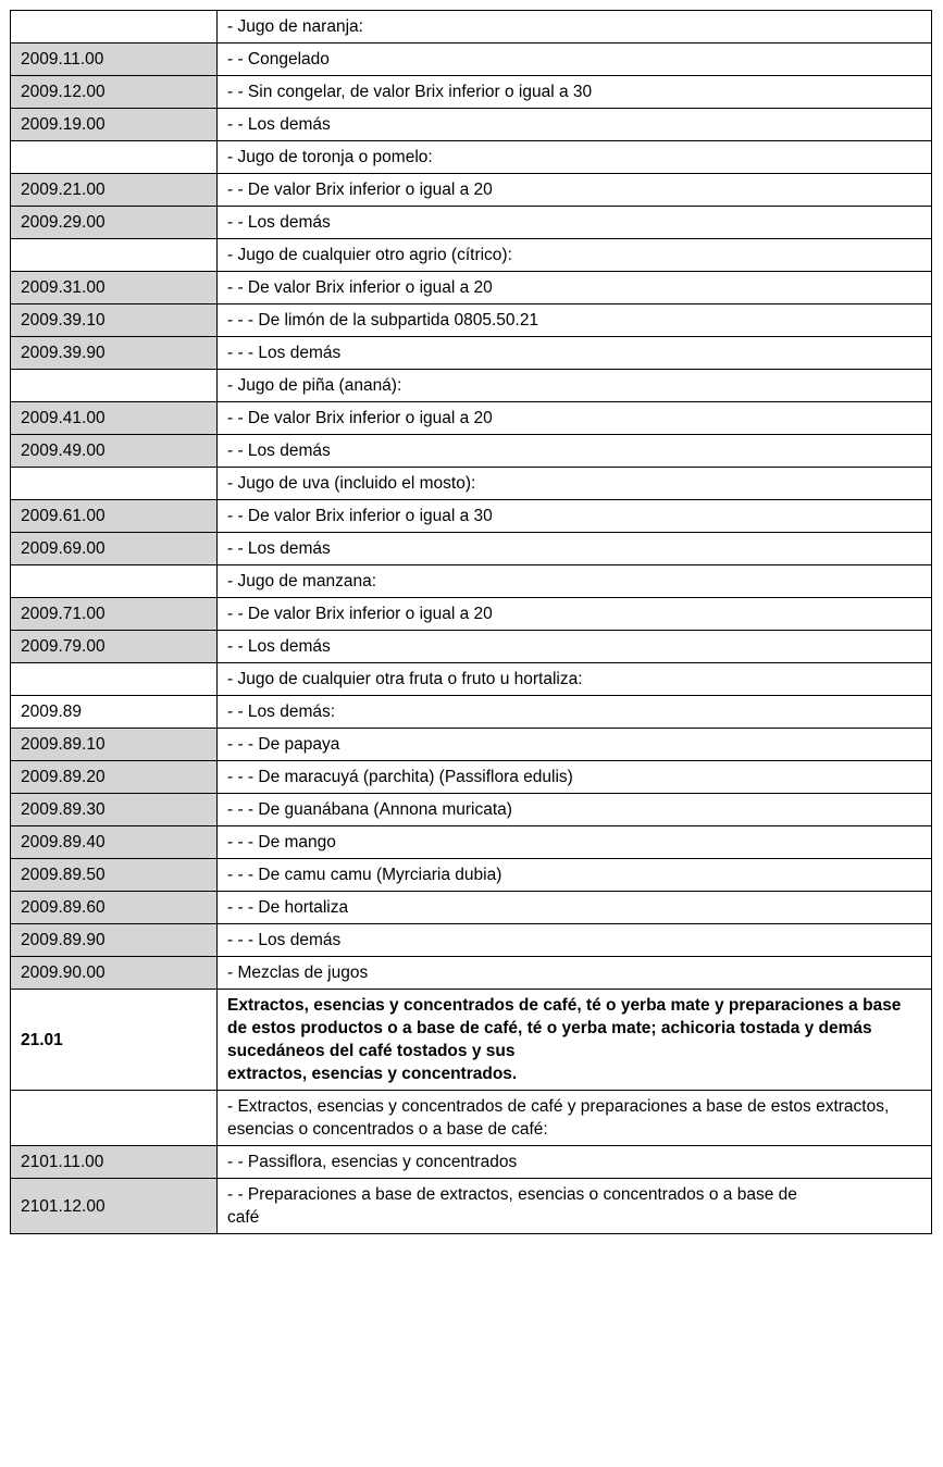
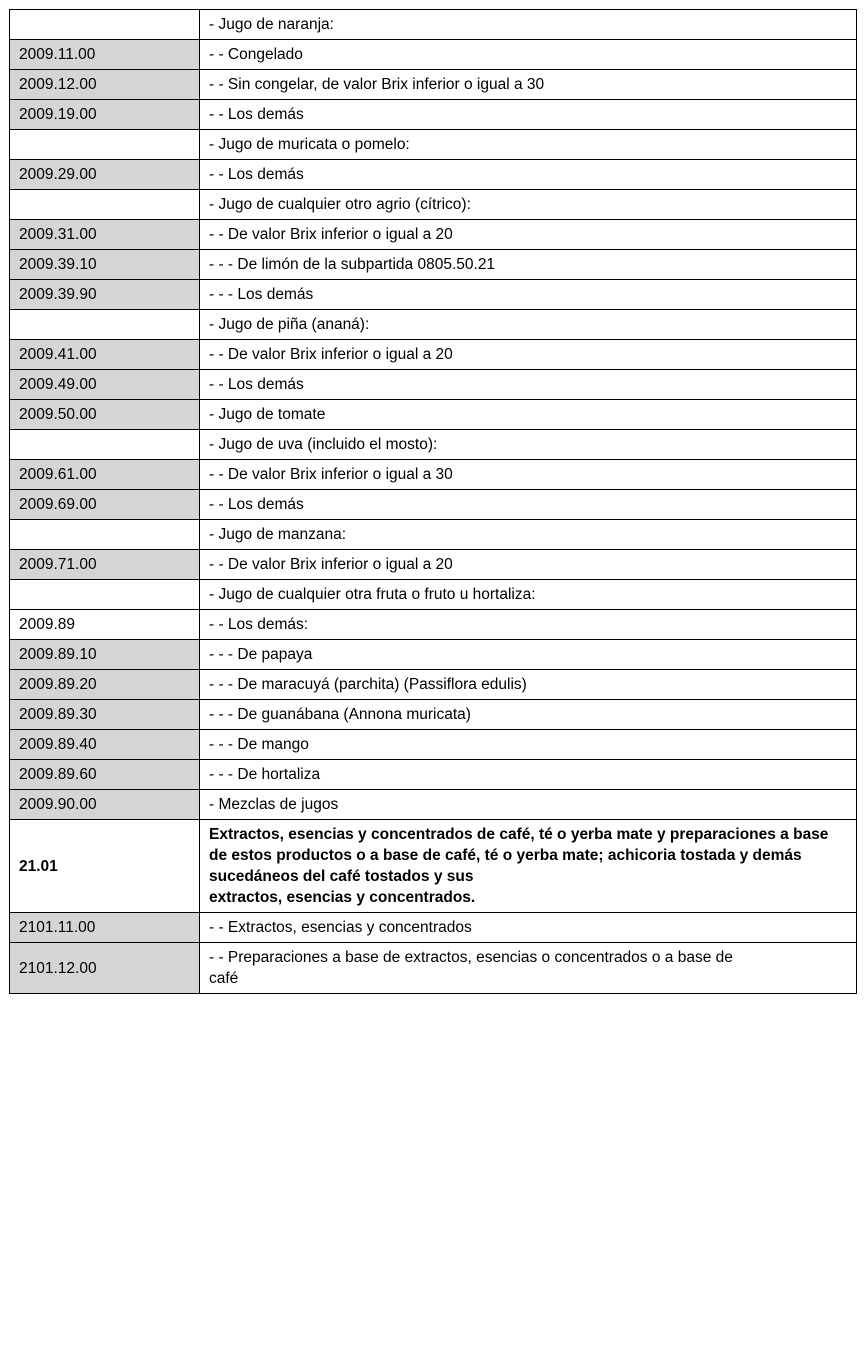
  	- Jugo de naranja:
  2009.11.00	- - Congelado
  2009.12.00	- - Sin congelar, de valor Brix inferior o igual a 30
  2009.19.00	- - Los demás
- 	- Jugo de toronja o pomelo:
+ 	- Jugo de muricata o pomelo:
- 2009.21.00	- - De valor Brix inferior o igual a 20
  2009.29.00	- - Los demás
  	- Jugo de cualquier otro agrio (cítrico):
  2009.31.00	- - De valor Brix inferior o igual a 20
  2009.39.10	- - - De limón de la subpartida 0805.50.21
  2009.39.90	- - - Los demás
  	- Jugo de piña (ananá):
  2009.41.00	- - De valor Brix inferior o igual a 20
  2009.49.00	- - Los demás
+ 2009.50.00	- Jugo de tomate
  	- Jugo de uva (incluido el mosto):
  2009.61.00	- - De valor Brix inferior o igual a 30
  2009.69.00	- - Los demás
  	- Jugo de manzana:
  2009.71.00	- - De valor Brix inferior o igual a 20
- 2009.79.00	- - Los demás
  	- Jugo de cualquier otra fruta o fruto u hortaliza:
  2009.89	- - Los demás:
  2009.89.10	- - - De papaya
  2009.89.20	- - - De maracuyá (parchita) (Passiflora edulis)
  2009.89.30	- - - De guanábana (Annona muricata)
  2009.89.40	- - - De mango
- 2009.89.50	- - - De camu camu (Myrciaria dubia)
  2009.89.60	- - - De hortaliza
- 2009.89.90	- - - Los demás
  2009.90.00	- Mezclas de jugos
  21.01	Extractos, esencias y concentrados de café, té o yerba mate y preparaciones a base de estos productos o a base de café, té o yerba mate; achicoria tostada y demás sucedáneos del café tostados y sus extractos, esencias y concentrados.
- 	- Extractos, esencias y concentrados de café y preparaciones a base de estos extractos, esencias o concentrados o a base de café:
- 2101.11.00	- - Passiflora, esencias y concentrados
+ 2101.11.00	- - Extractos, esencias y concentrados
  2101.12.00	- - Preparaciones a base de extractos, esencias o concentrados o a base de café
